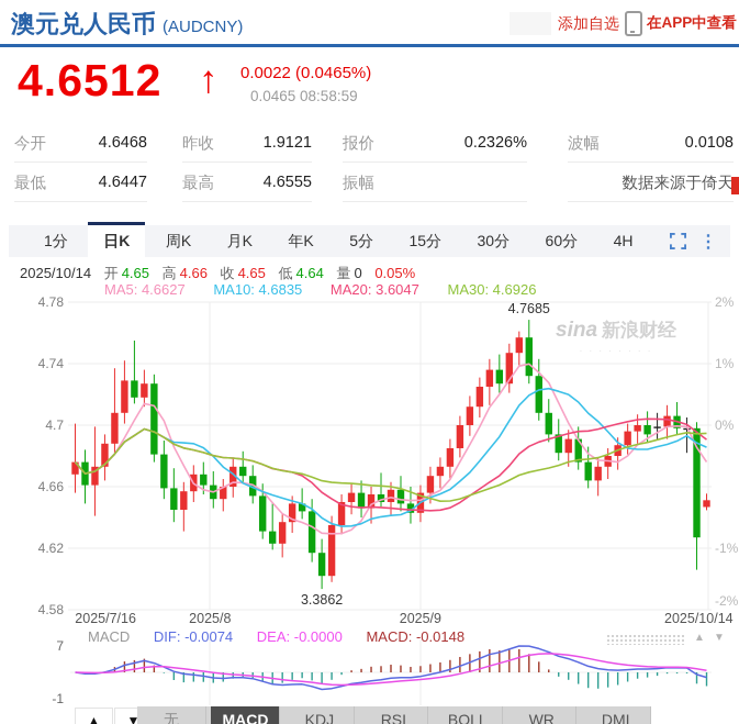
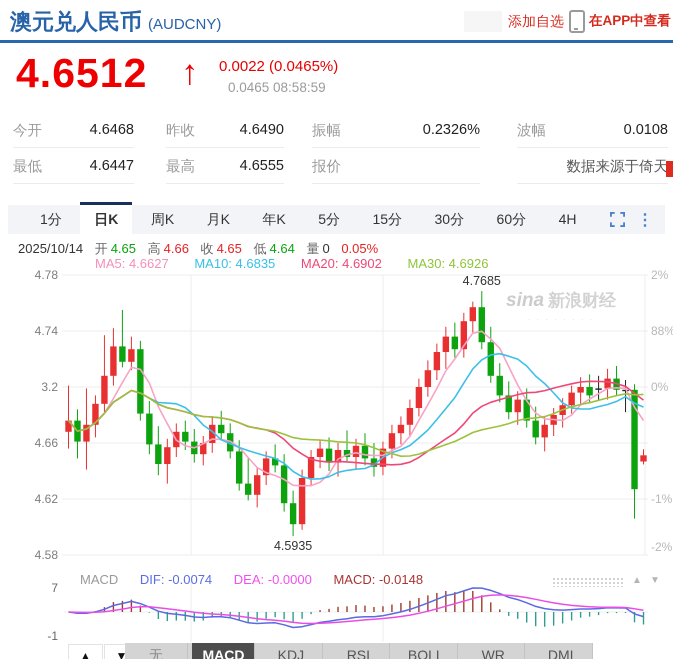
  澳元兑人民币 (AUDCNY)
  添加自选
  在APP中查看
  4.6512
  ↑
  0.0022 (0.0465%)
  0.0465 08:58:59
  今开
  4.6468
  昨收
- 1.9121
+ 4.6490
- 报价
+ 振幅
  0.2326%
  波幅
  0.0108
  最低
  4.6447
  最高
  4.6555
- 振幅
+ 报价
  数据来源于倚天
  1分 日K 周K 月K 年K 5分 15分 30分 60分 4H
  ⋮
  2025/10/14 开 4.65 高 4.66 收 4.65 低 4.64 量 0 0.05%
- MA5: 4.6627 MA10: 4.6835 MA20: 3.6047 MA30: 4.6926
+ MA5: 4.6627 MA10: 4.6835 MA20: 4.6902 MA30: 4.6926
  4.78
  4.74
- 4.7
+ 3.2
  4.66
  4.62
  4.58
  2%
- 1%
+ 88%
  0%
  -1%
  -2%
  4.7685
- 3.3862
+ 4.5935
  sina 新浪财经
- 2025/7/16
- 2025/8
- 2025/9
- 2025/10/14
  MACD DIF: -0.0074 DEA: -0.0000 MACD: -0.0148
  ▲
  ▼
  7
  -1
  ▲
  ▼
  无 MACD KDJ RSI BOLL WR DMI
